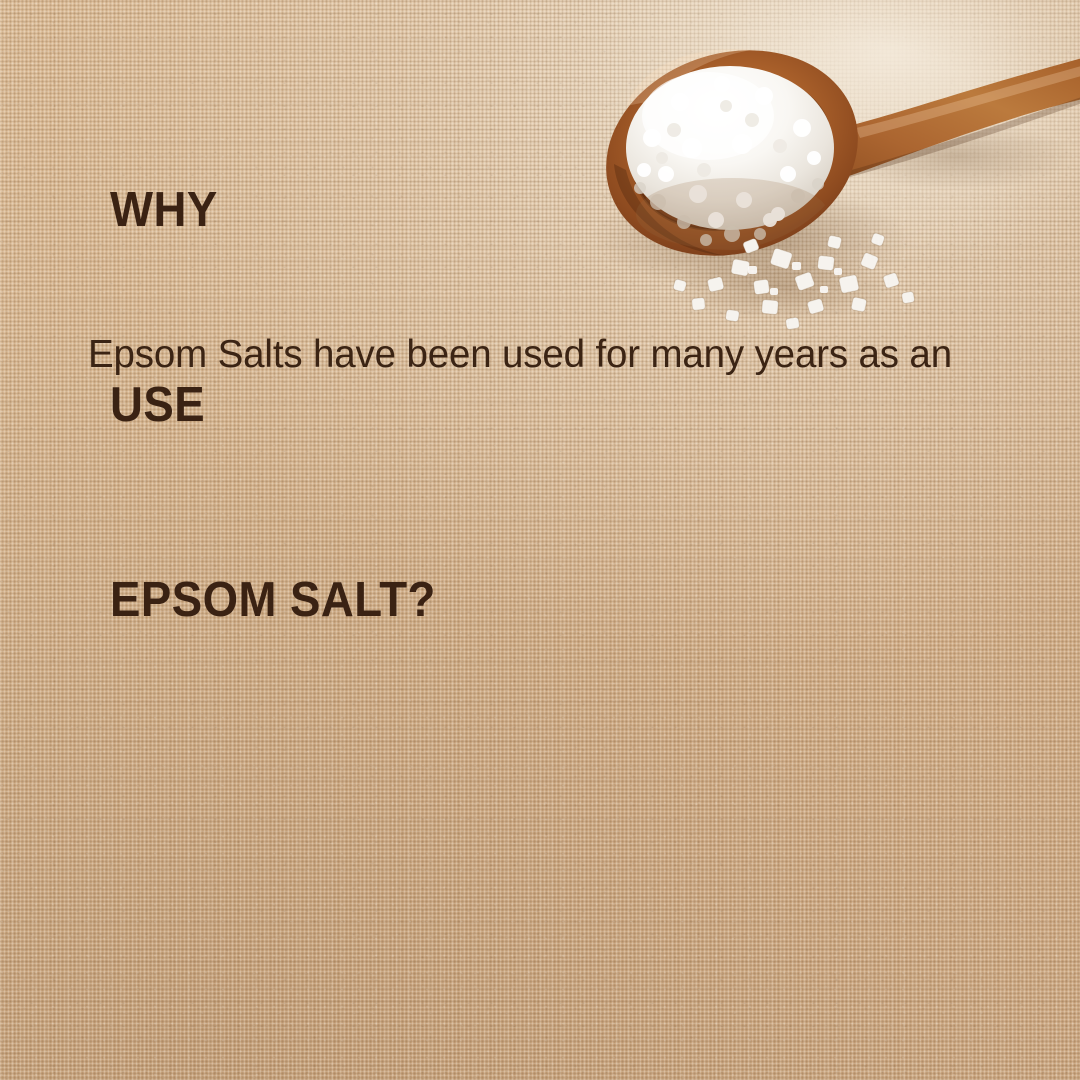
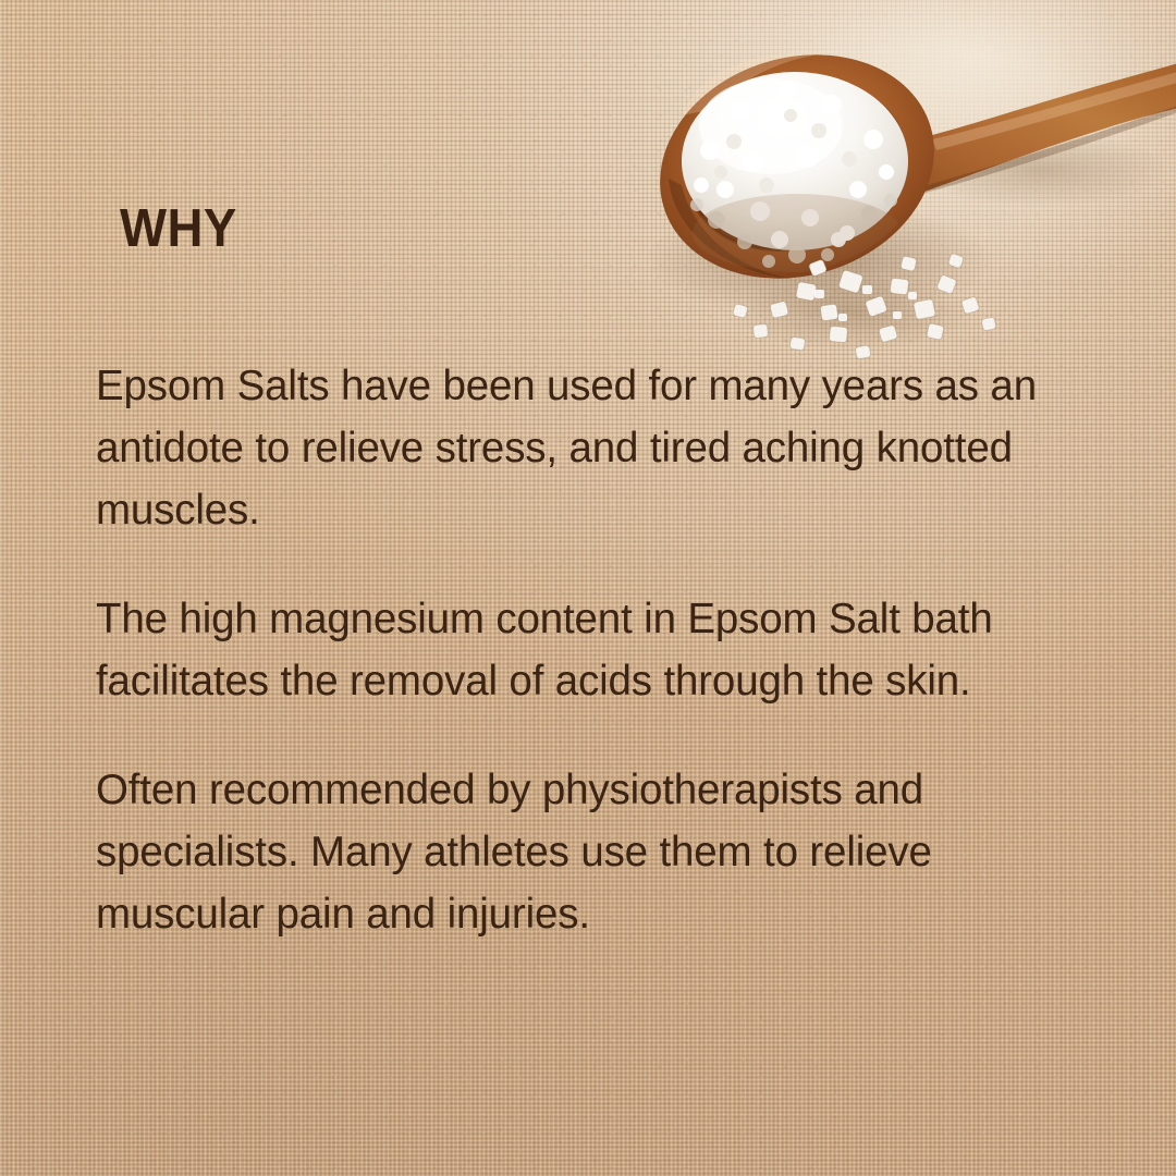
  WHY
- USE
- EPSOM SALT?
  Epsom Salts have been used for many years as an
+ antidote to relieve stress, and tired aching knotted
+ muscles.
+ The high magnesium content in Epsom Salt bath
+ facilitates the removal of acids through the skin.
+ Often recommended by physiotherapists and
+ specialists. Many athletes use them to relieve
+ muscular pain and injuries.
